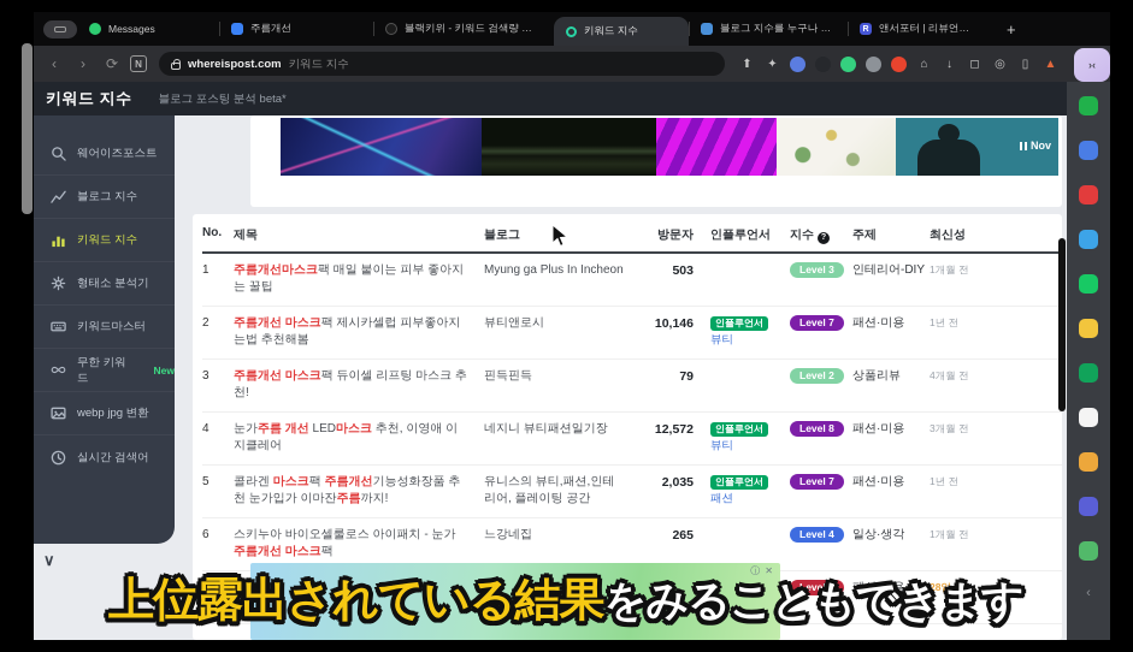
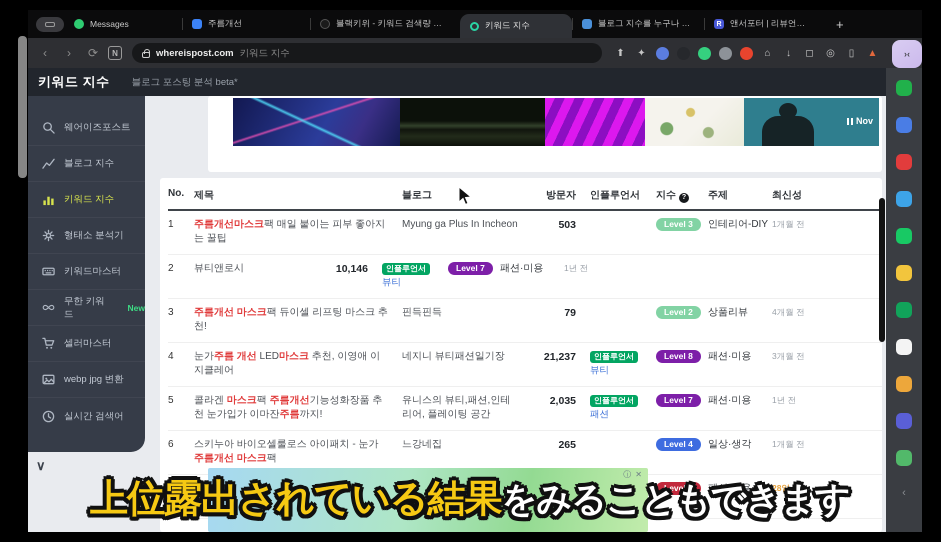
  Messages
  주름개선
  블랙키위 - 키워드 검색량 조
  키워드 지수
  블로그 지수를 누구나 확
  앤서포터 | 리뷰언즈 포
  +
  ‹
  ›
  ⟳
  N
  whereispost.com
  키워드 지수
  ⬆
  ✦
  ⌂
  ↓
  ◻
  ◎
  ▯
  ▲
  ›‹
  키워드 지수
  블로그 포스팅 분석 beta*
  웨어이즈포스트
  블로그 지수
  키워드 지수
  형태소 분석기
  키워드마스터
  무한 키워드
  New
+ 셀러마스터
  webp jpg 변환
  실시간 검색어
  ∨
  Nov
  No.
  제목
  블로그
  방문자
  인플루언서
  주제
  최신성
  1
  주름개선마스크팩 매일 붙이는 피부 좋아지는 꿀팁
  Myung ga Plus In Incheon
  503
  Level 3
  인테리어-DIY
  1개월 전
  2
- 주름개선 마스크팩 제시카셀럽 피부좋아지는법 추천해봄
  뷰티앤로시
  10,146
  인플루언서 뷰티
  Level 7
  패션·미용
  1년 전
  3
  주름개선 마스크팩 듀이셀 리프팅 마스크 추천!
  핀득핀득
  79
  Level 2
  상품리뷰
  4개월 전
  4
  눈가주름 개선 LED마스크 추천, 이영애 이지클레어
  네지니 뷰티패션일기장
- 12,572
+ 21,237
  인플루언서 뷰티
  Level 8
  패션·미용
  3개월 전
  5
  콜라겐 마스크팩 주름개선기능성화장품 추천 눈가입가 이마잔주름까지!
  유니스의 뷰티,패션,인테리어, 플레이팅 공간
  2,035
  인플루언서 패션
  Level 7
  패션·미용
  1년 전
  6
  스키누아 바이오셀룰로스 아이패치 - 눈가 주름개선 마스크팩
  느강네집
  265
  Level 4
  일상·생각
  1개월 전
  7
  Level 9
  패션·미용
  28일 전
  ⓘ
  ✕
  ‹
  上位露出されている結果をみることもできます
